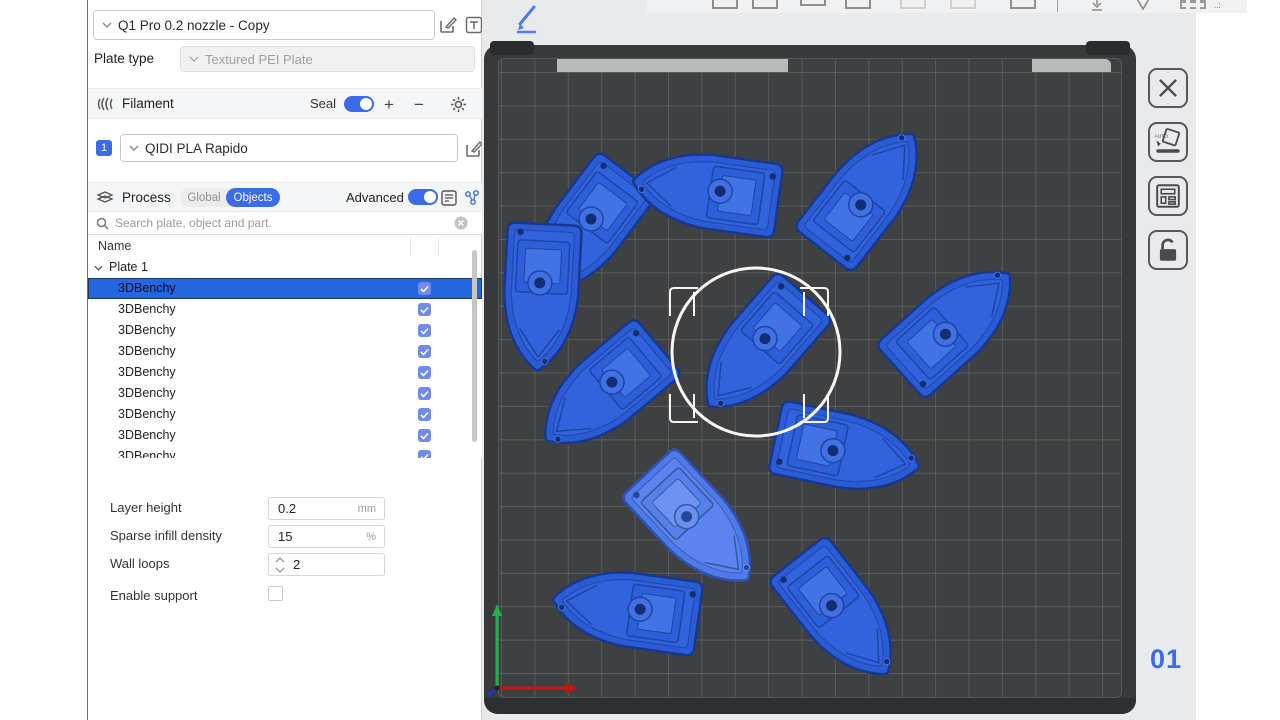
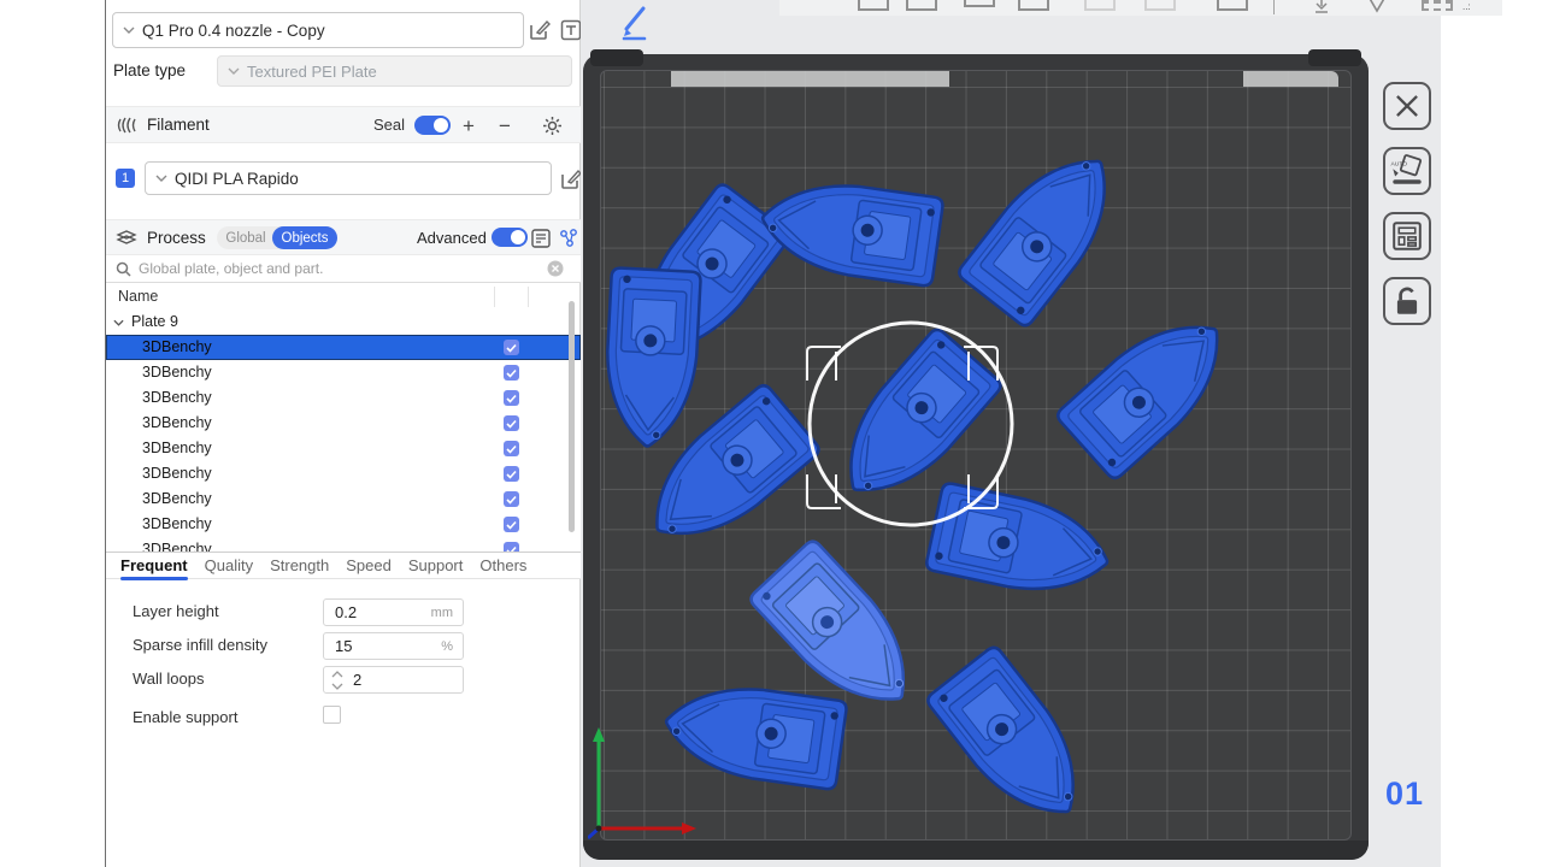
- Q1 Pro 0.2 nozzle - Copy
+ Q1 Pro 0.4 nozzle - Copy
  Plate type
  Textured PEI Plate
  Filament
  Seal
  +
  −
  1
  QIDI PLA Rapido
  Process
  Global
  Objects
  Advanced
- Search plate, object and part.
+ Global plate, object and part.
  Name
- Plate 1
+ Plate 9
  3DBenchy
  3DBenchy
  3DBenchy
  3DBenchy
  3DBenchy
  3DBenchy
  3DBenchy
  3DBenchy
  3DBenchy
+ Frequent
+ Quality
+ Strength
+ Speed
+ Support
+ Others
  Layer height
  0.2
  mm
  Sparse infill density
  15
  %
  Wall loops
  2
  Enable support
  ..:
  01
